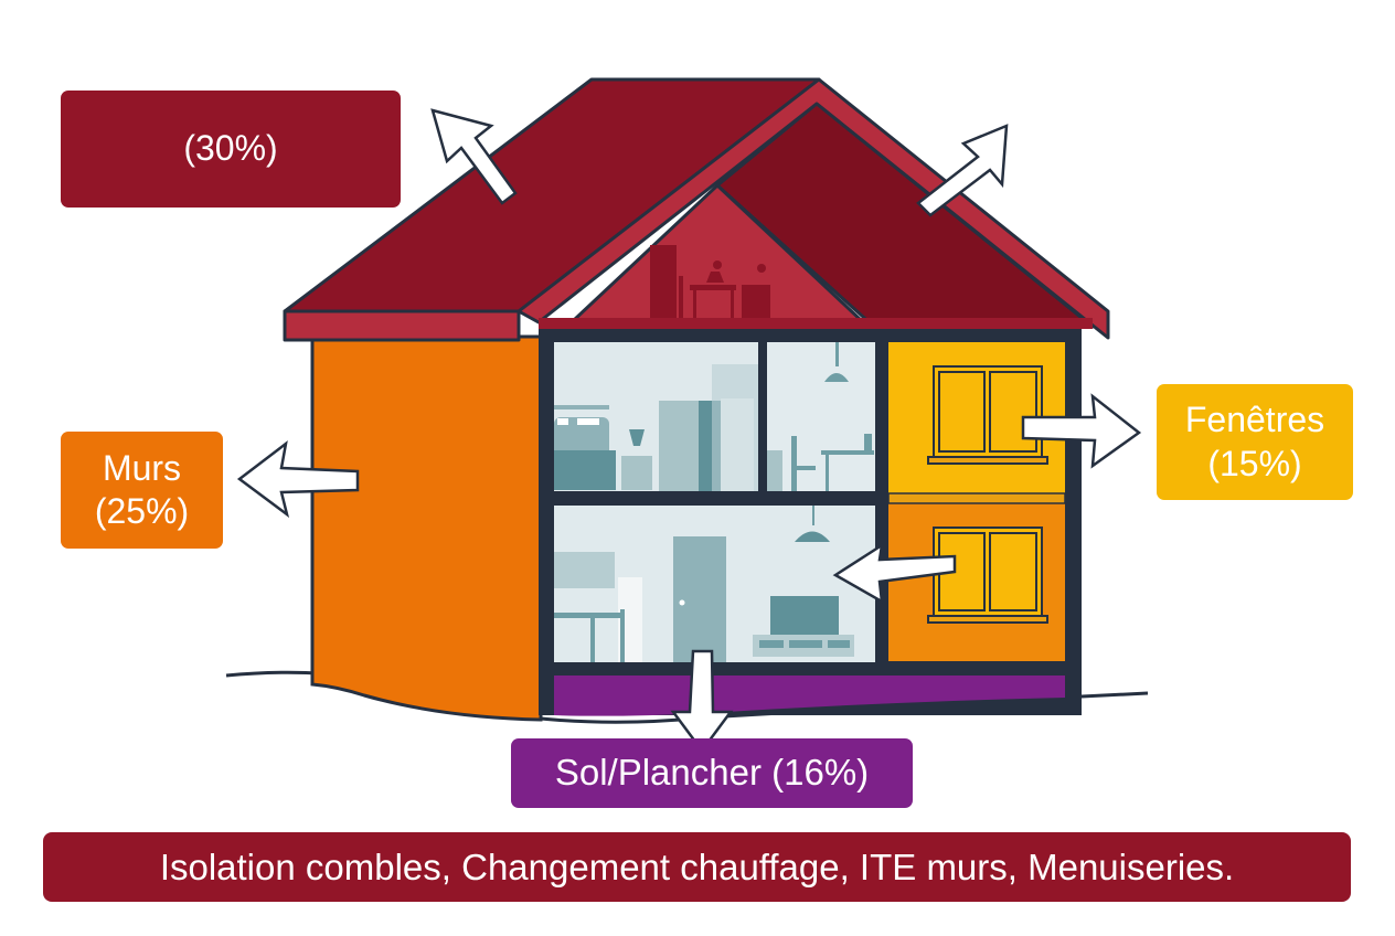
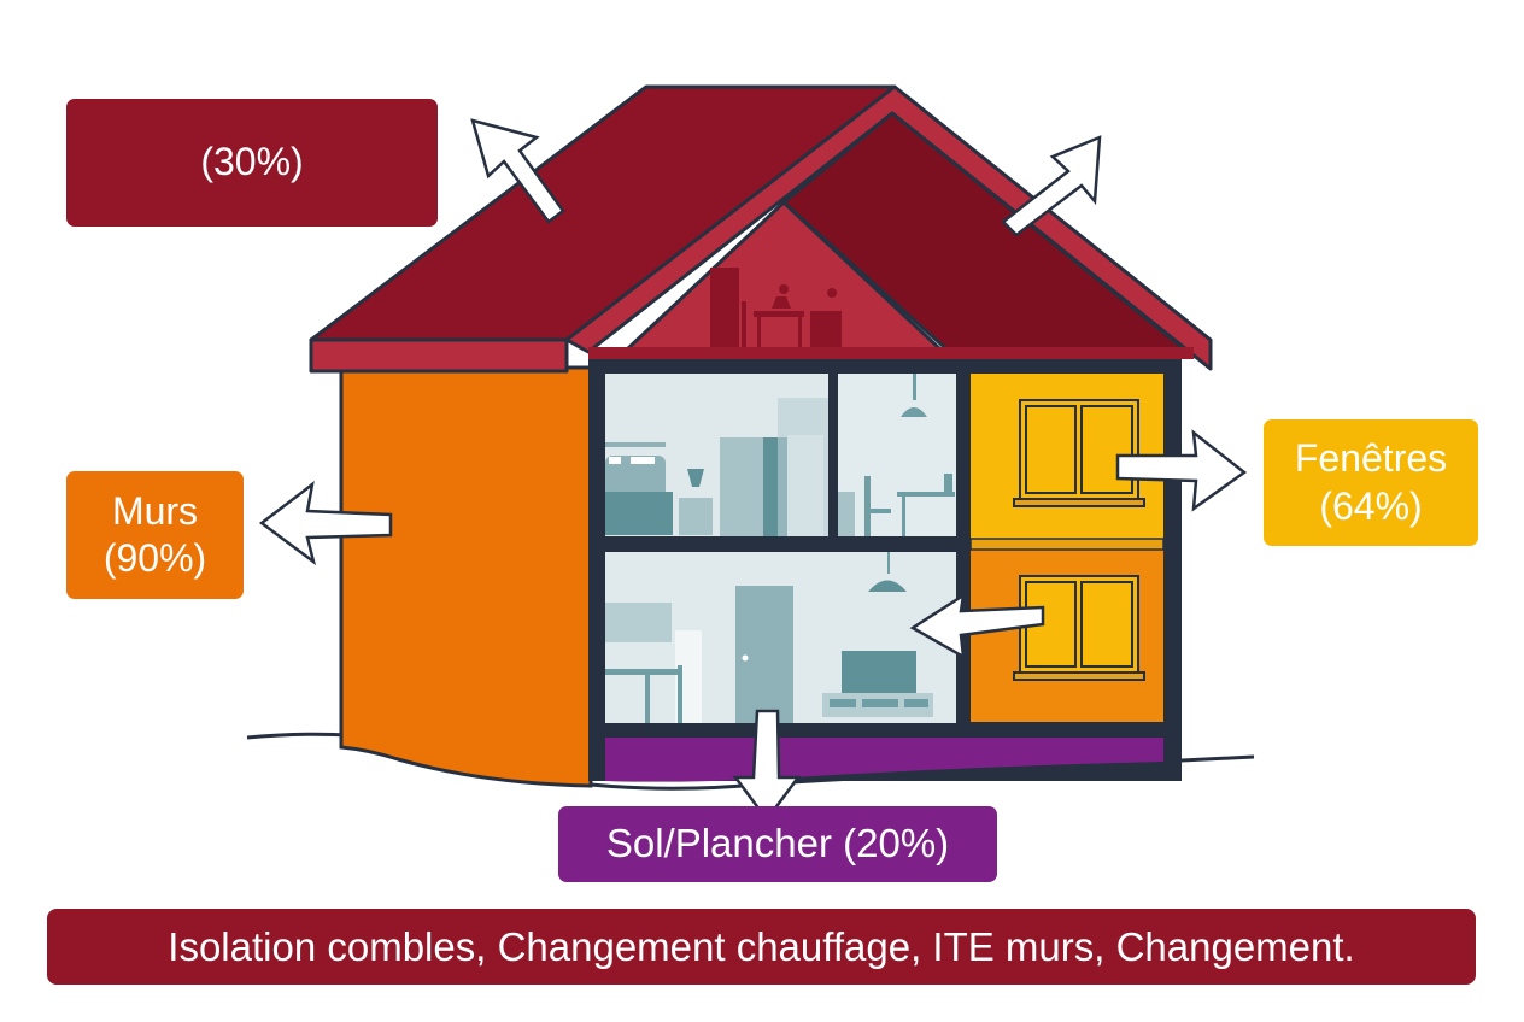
  (30%)
  Murs
- (25%)
+ (90%)
  Fenêtres
- (15%)
+ (64%)
- Sol/Plancher (16%)
+ Sol/Plancher (20%)
- Isolation combles, Changement chauffage, ITE murs, Menuiseries.
+ Isolation combles, Changement chauffage, ITE murs, Changement.
